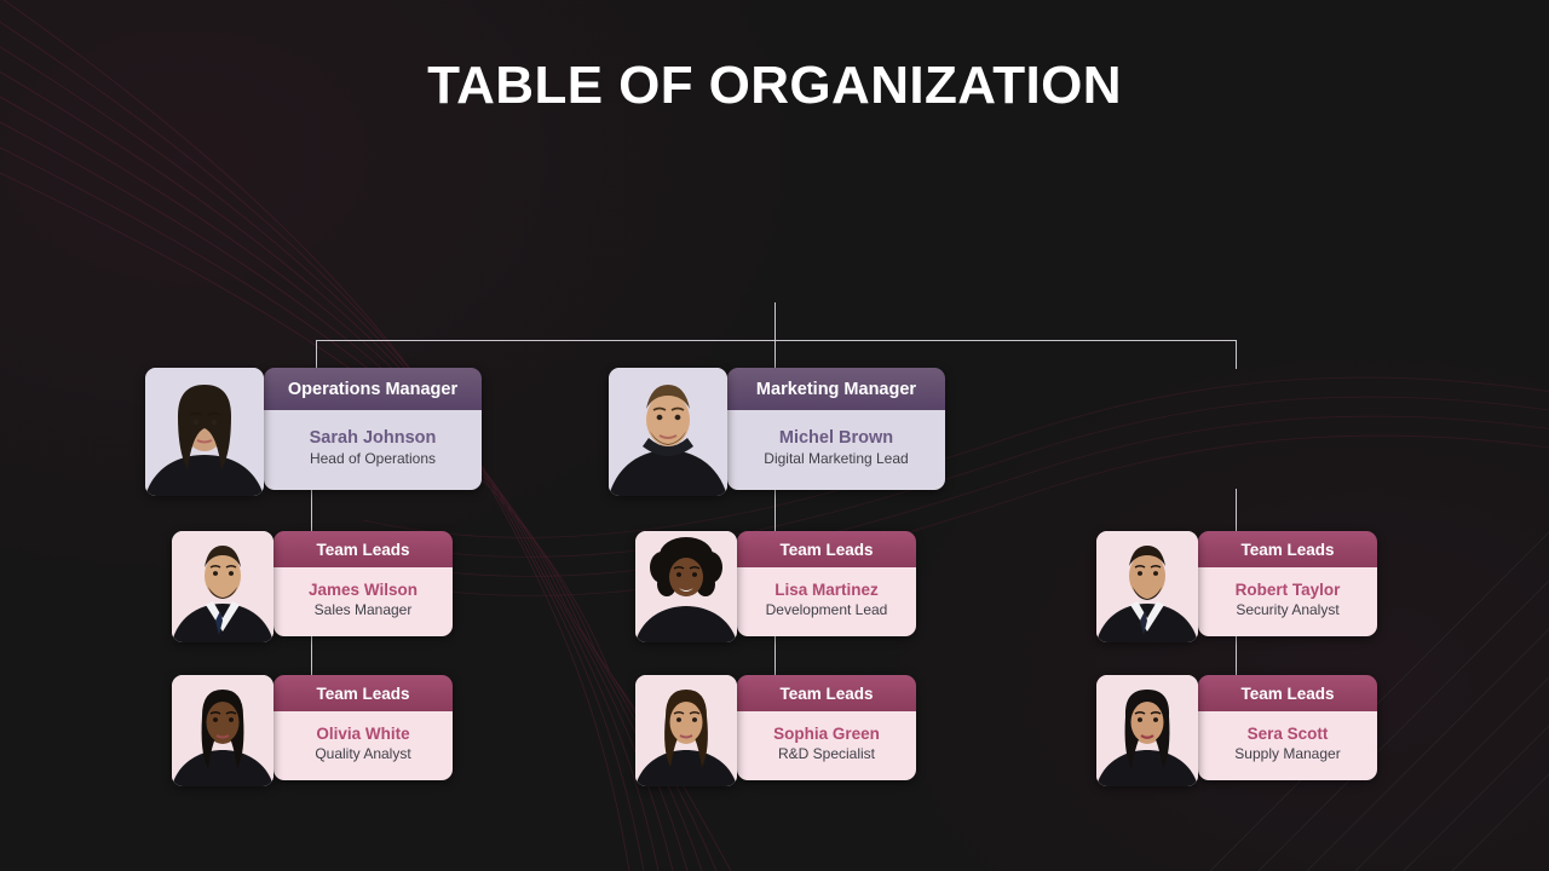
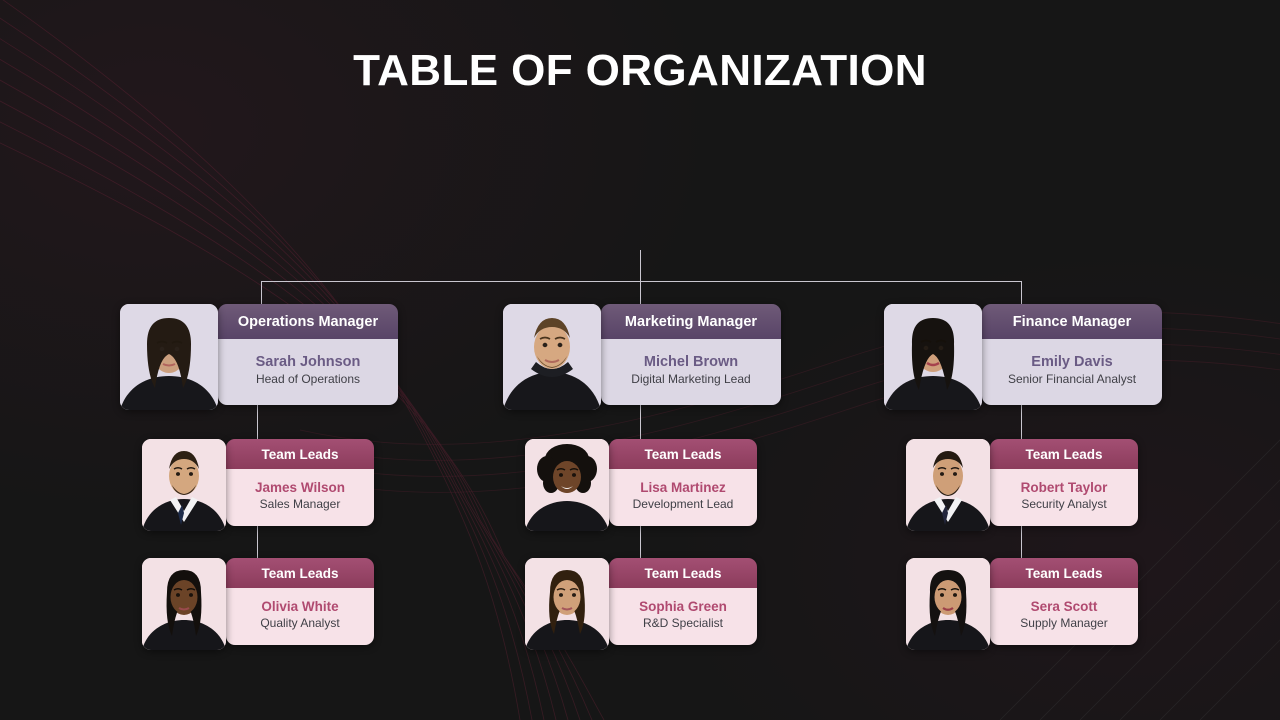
  TABLE OF ORGANIZATION
  Operations Manager
  Sarah Johnson
  Head of Operations
  Marketing Manager
  Michel Brown
  Digital Marketing Lead
+ Finance Manager
+ Emily Davis
+ Senior Financial Analyst
  Team Leads
  James Wilson
  Sales Manager
  Team Leads
  Lisa Martinez
  Development Lead
  Team Leads
  Robert Taylor
  Security Analyst
  Team Leads
  Olivia White
  Quality Analyst
  Team Leads
  Sophia Green
  R&D Specialist
  Team Leads
  Sera Scott
  Supply Manager
